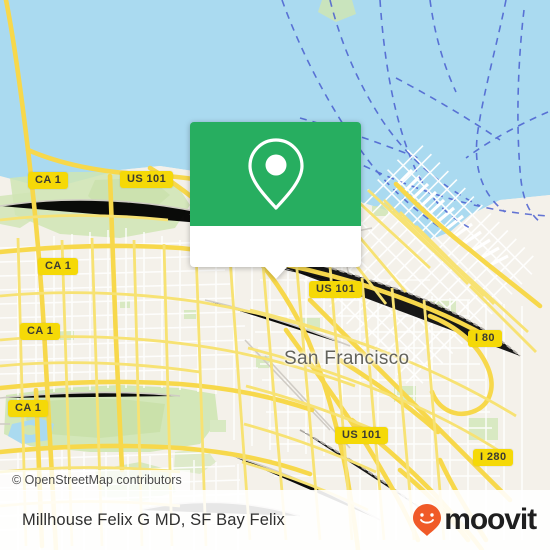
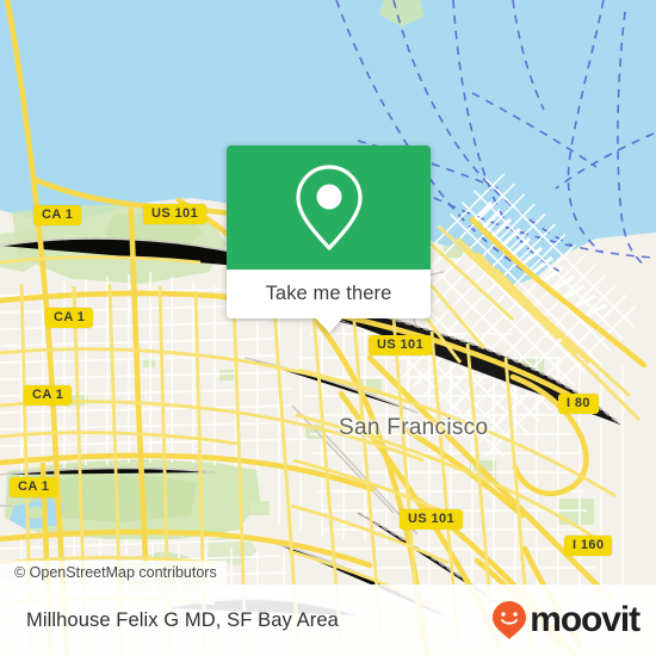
  San Francisco
  CA 1
  US 101
  CA 1
  US 101
  CA 1
  I 80
  CA 1
  US 101
- I 280
+ I 160
+ Take me there
  © OpenStreetMap contributors
- Millhouse Felix G MD, SF Bay Felix
+ Millhouse Felix G MD, SF Bay Area
  moovit
